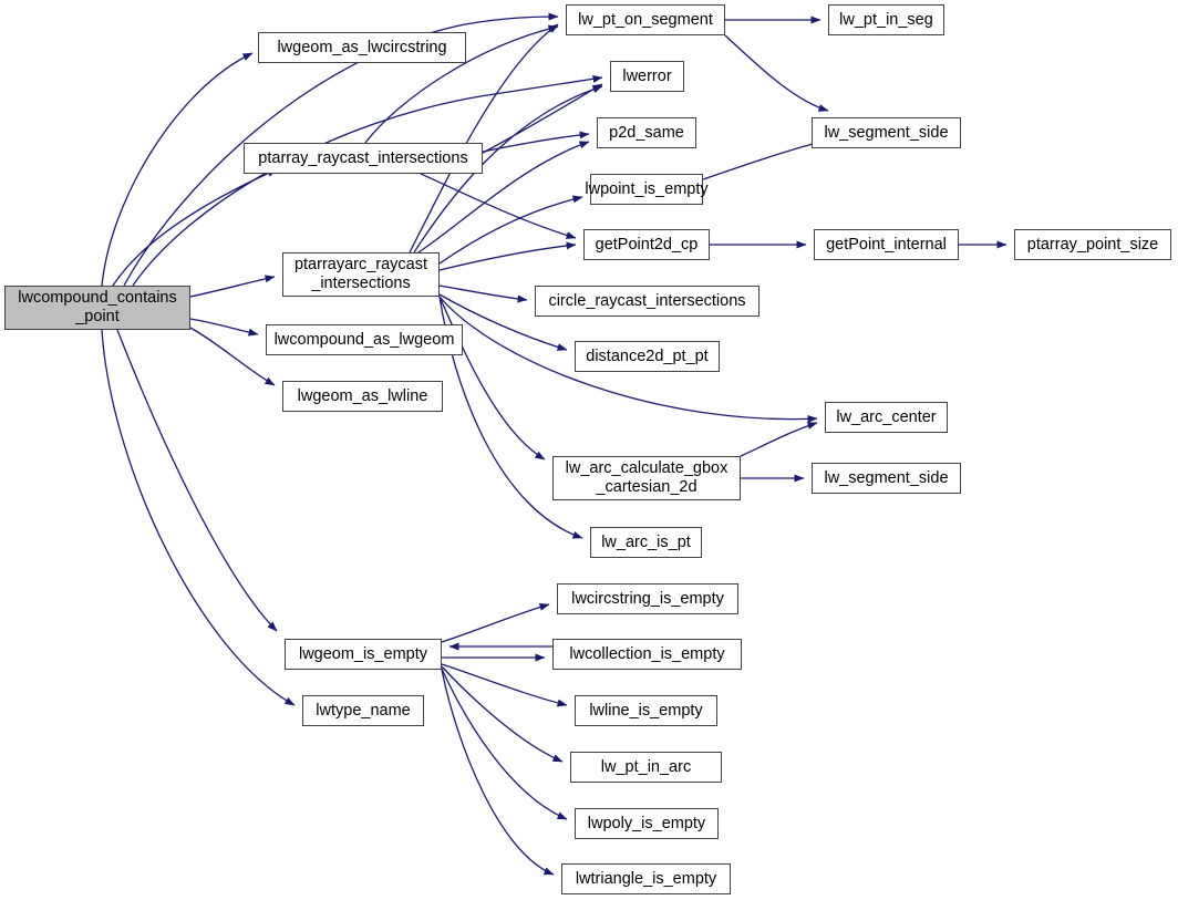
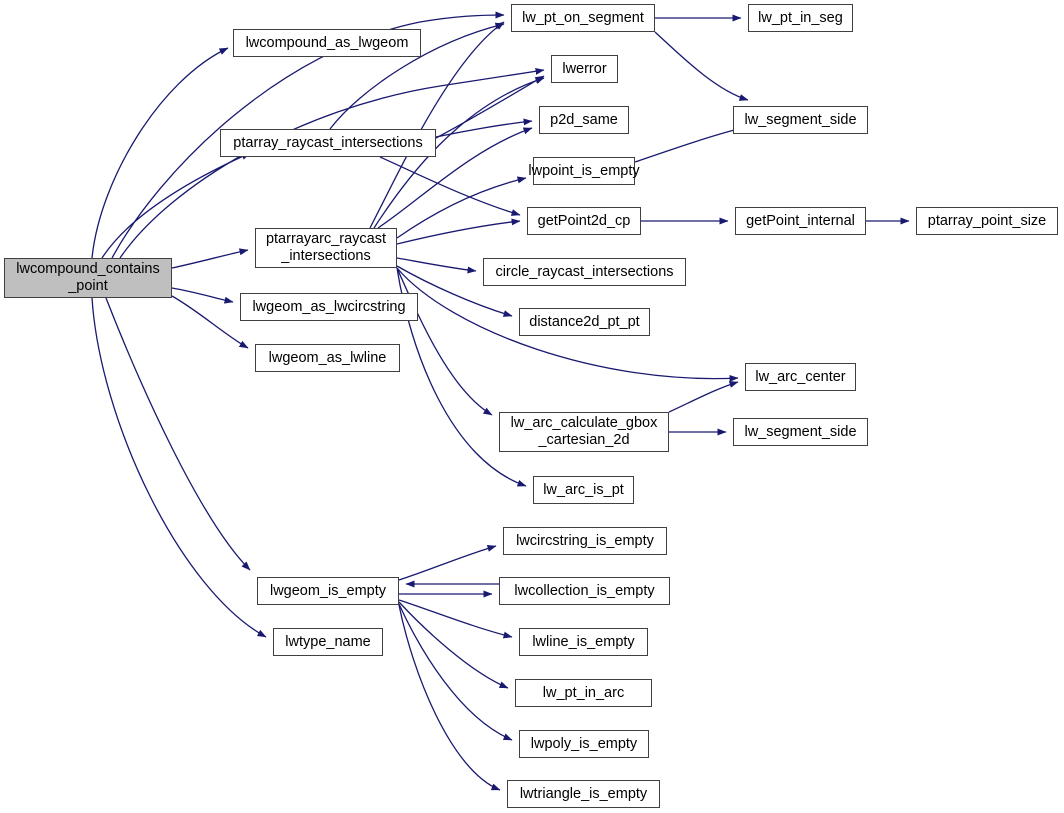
  lwcompound_contains
  _point
- lwgeom_as_lwcircstring
+ lwcompound_as_lwgeom
  ptarray_raycast_intersections
  ptarrayarc_raycast
  _intersections
- lwcompound_as_lwgeom
+ lwgeom_as_lwcircstring
  lwgeom_as_lwline
  lwgeom_is_empty
  lwtype_name
  lw_pt_on_segment
  lwerror
  p2d_same
  lwpoint_is_empty
  getPoint2d_cp
  circle_raycast_intersections
  distance2d_pt_pt
  lw_arc_calculate_gbox
  _cartesian_2d
  lw_arc_is_pt
  lw_pt_in_seg
  lw_segment_side
  getPoint_internal
  ptarray_point_size
  lw_arc_center
  lw_segment_side
  lwcircstring_is_empty
  lwcollection_is_empty
  lwline_is_empty
  lw_pt_in_arc
  lwpoly_is_empty
  lwtriangle_is_empty
